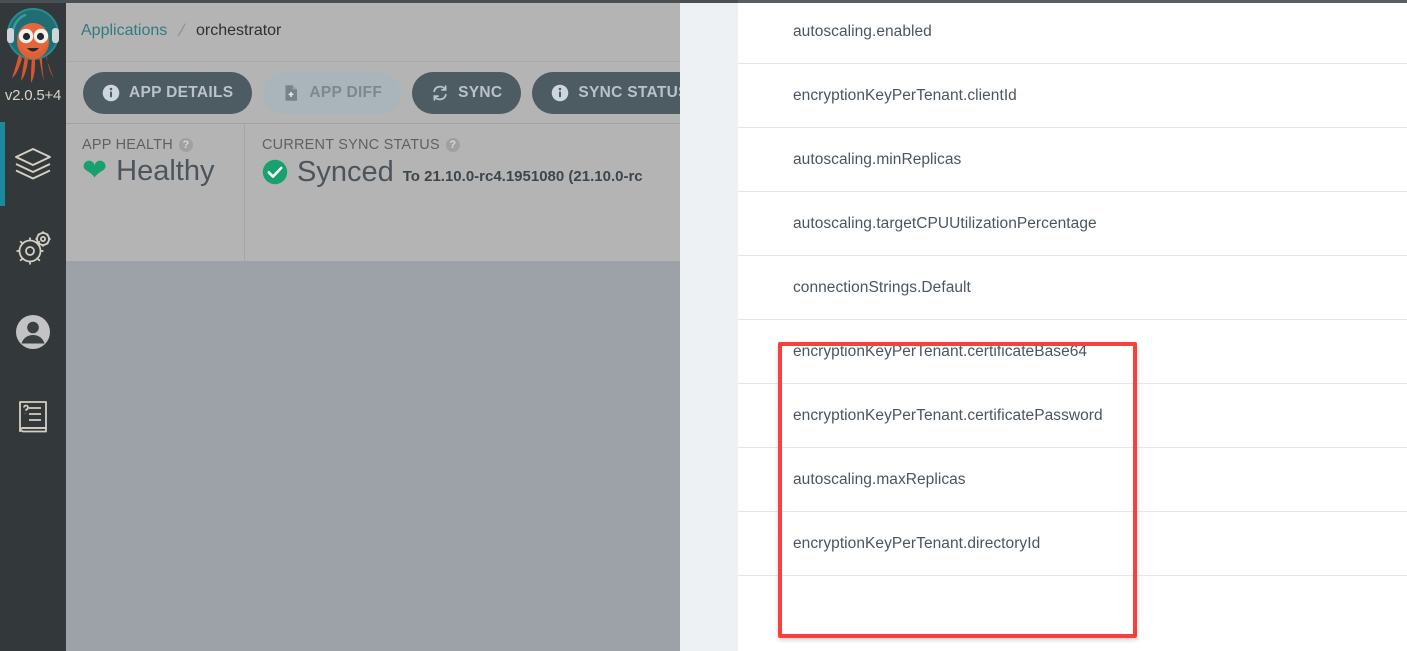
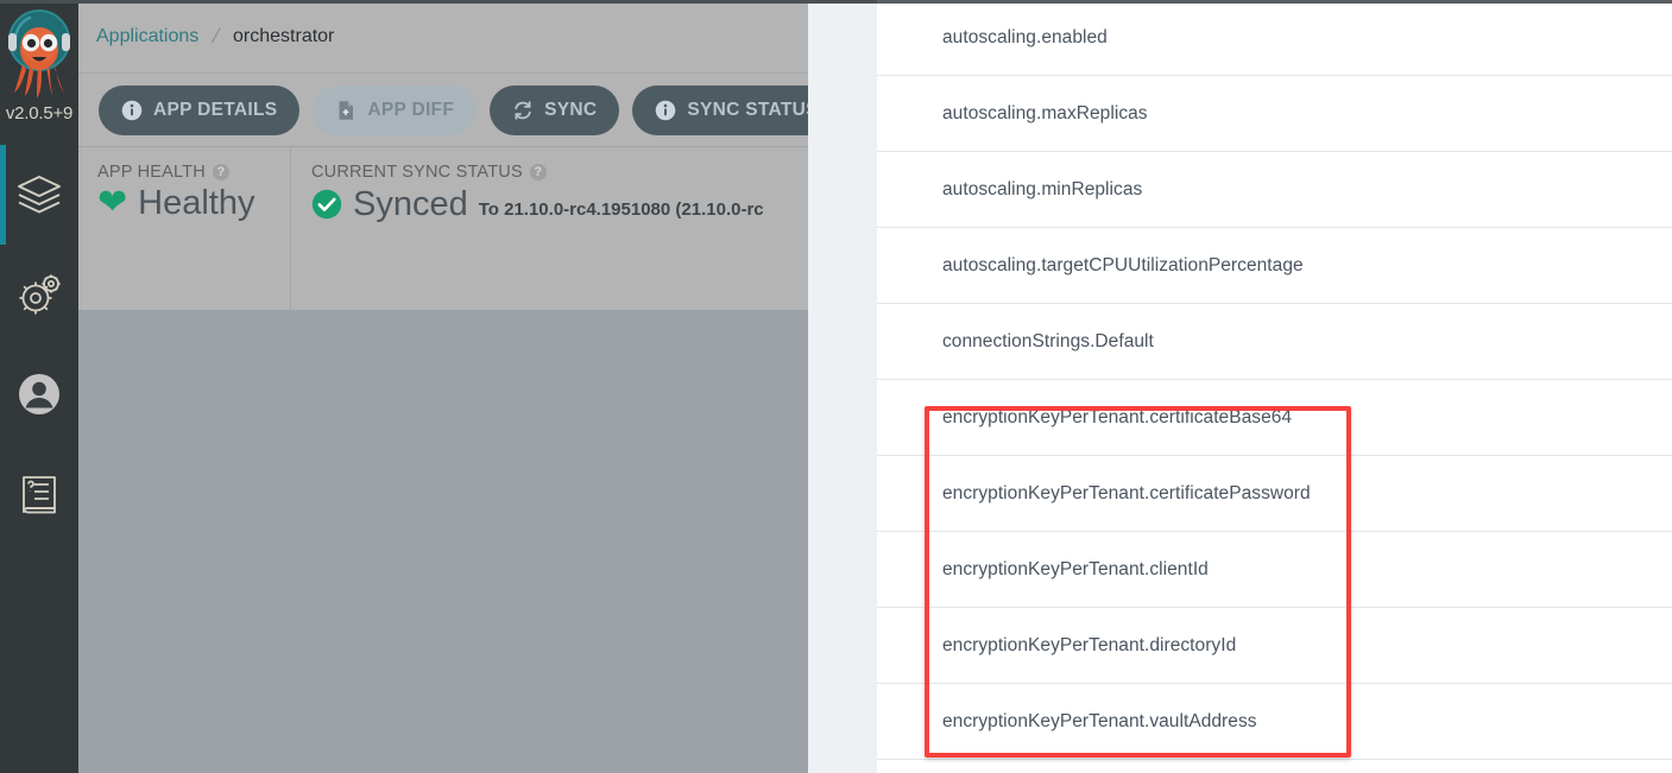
- v2.0.5+4
+ v2.0.5+9
  Applications
  orchestrator
  APP DETAILS
  APP DIFF
  SYNC
  SYNC STATU
  APP HEALTH
  ?
  ❤
  Healthy
  CURRENT SYNC STATUS
  ?
  Synced
  To 21.10.0-rc4.1951080 (21.10.0-rc
  autoscaling.enabled
- encryptionKeyPerTenant.clientId
+ autoscaling.maxReplicas
  autoscaling.minReplicas
  autoscaling.targetCPUUtilizationPercentage
  connectionStrings.Default
  encryptionKeyPerTenant.certificateBase64
  encryptionKeyPerTenant.certificatePassword
- autoscaling.maxReplicas
+ encryptionKeyPerTenant.clientId
  encryptionKeyPerTenant.directoryId
+ encryptionKeyPerTenant.vaultAddress
